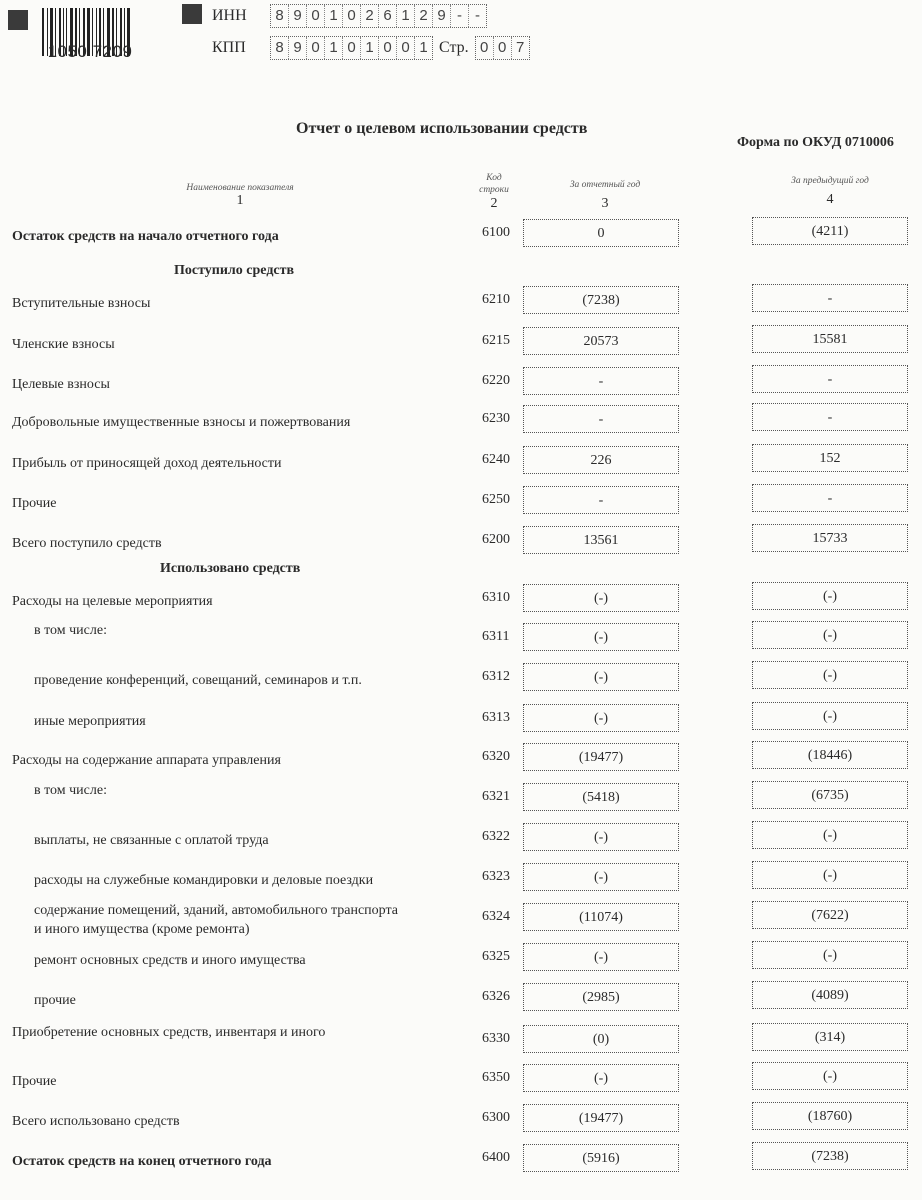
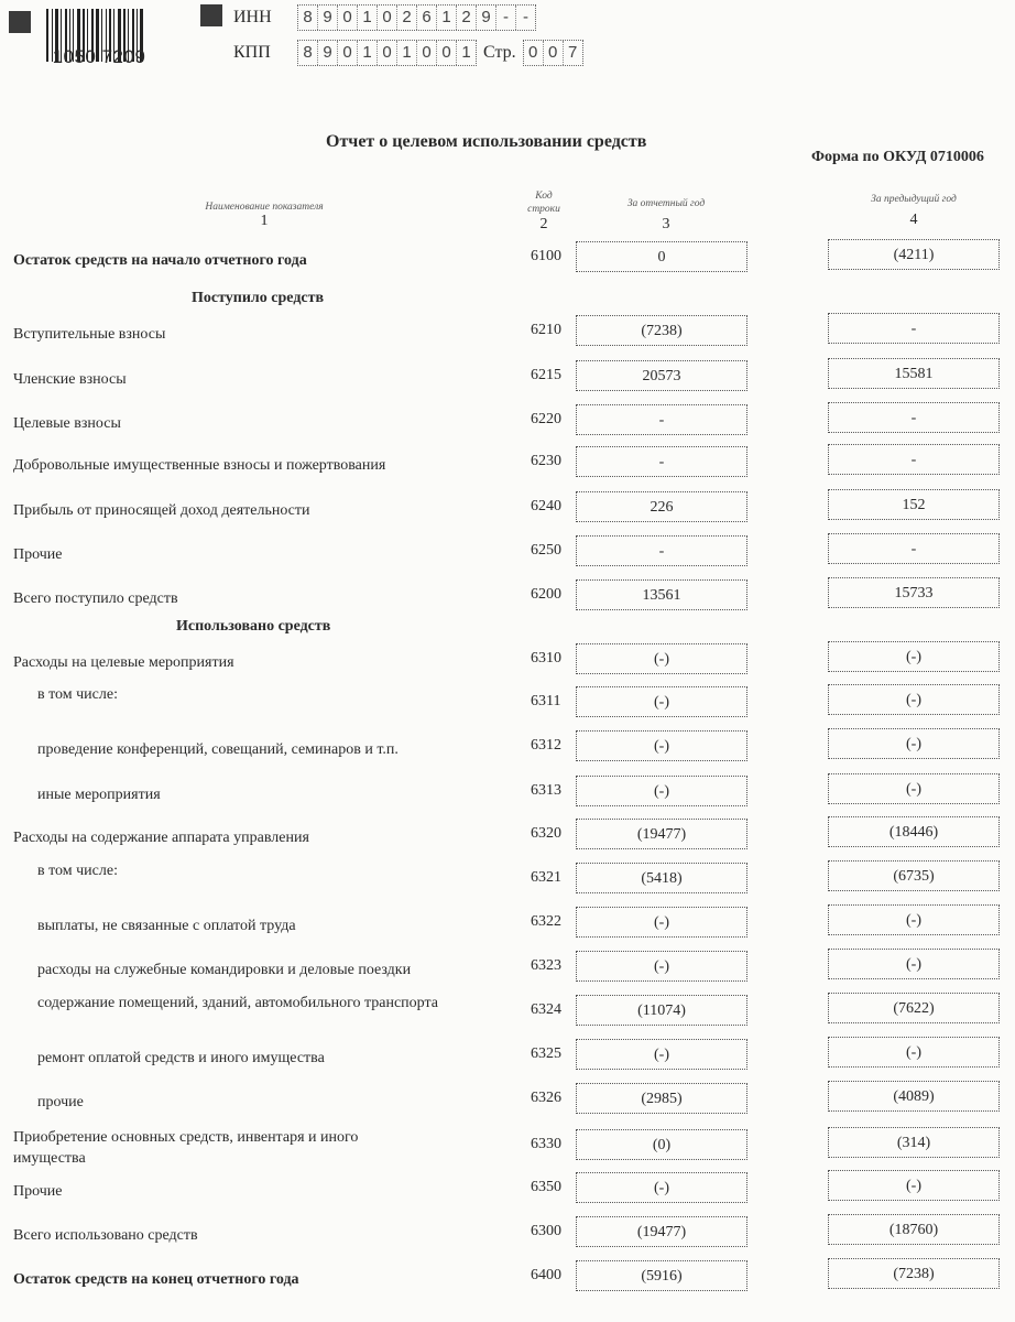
  1050 7209
  ИНН
  8
  9
  0
  1
  0
  2
  6
  1
  2
  9
  -
  -
  КПП
  8
  9
  0
  1
  0
  1
  0
  0
  1
  Стр.
  0
  0
  7
  Отчет о целевом использовании средств
  Форма по ОКУД 0710006
  Наименование показателя
  1
  Код строки
  2
  За отчетный год
  3
  За предыдущий год
  4
  Поступило средств
  Использовано средств
  Остаток средств на начало отчетного года
  6100
  0
  (4211)
  Вступительные взносы
  6210
  (7238)
  -
  Членские взносы
  6215
  20573
  15581
  Целевые взносы
  6220
  -
  -
  Добровольные имущественные взносы и пожертвования
  6230
  -
  -
  Прибыль от приносящей доход деятельности
  6240
  226
  152
  Прочие
  6250
  -
  -
  Всего поступило средств
  6200
  13561
  15733
  Расходы на целевые мероприятия
  6310
  (-)
  (-)
  в том числе:
  6311
  (-)
  (-)
  проведение конференций, совещаний, семинаров и т.п.
  6312
  (-)
  (-)
  иные мероприятия
  6313
  (-)
  (-)
  Расходы на содержание аппарата управления
  6320
  (19477)
  (18446)
  в том числе:
  6321
  (5418)
  (6735)
  выплаты, не связанные с оплатой труда
  6322
  (-)
  (-)
  расходы на служебные командировки и деловые поездки
  6323
  (-)
  (-)
  содержание помещений, зданий, автомобильного транспорта
- и иного имущества (кроме ремонта)
  6324
  (11074)
  (7622)
- ремонт основных средств и иного имущества
+ ремонт оплатой средств и иного имущества
  6325
  (-)
  (-)
  прочие
  6326
  (2985)
  (4089)
  Приобретение основных средств, инвентаря и иного
+ имущества
  6330
  (0)
  (314)
  Прочие
  6350
  (-)
  (-)
  Всего использовано средств
  6300
  (19477)
  (18760)
  Остаток средств на конец отчетного года
  6400
  (5916)
  (7238)
